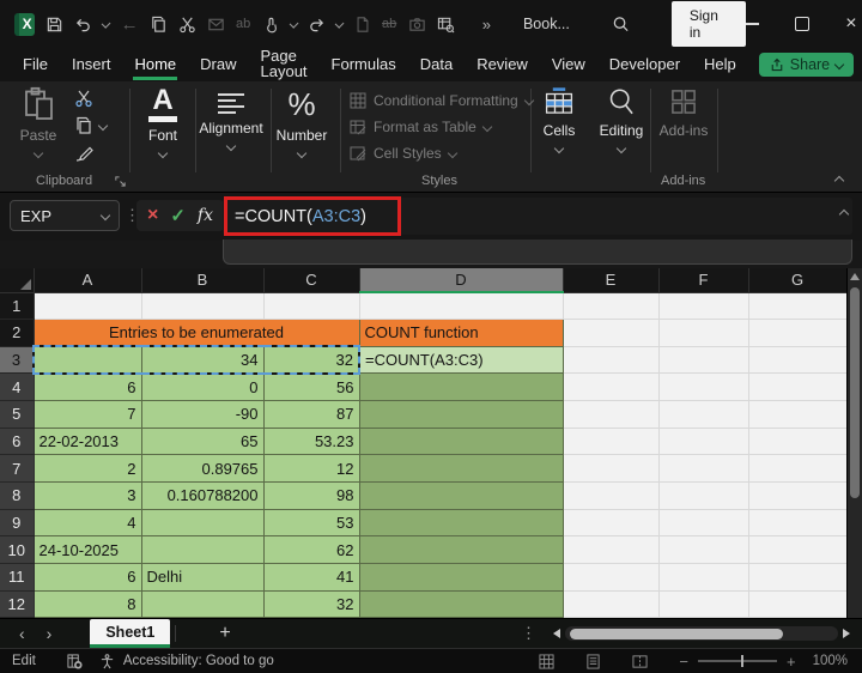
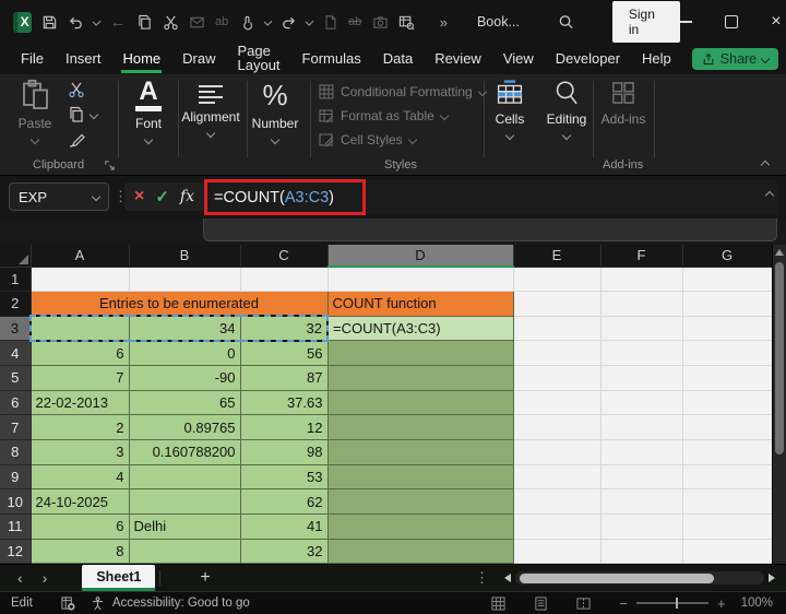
  X
  ←
  ab
  ab
  »
  Book...
  Sign in
  ×
  File
  Insert
  Home
  Draw
  Page Layout
  Formulas
  Data
  Review
  View
  Developer
  Help
  Share
  Paste
  Clipboard
  A
  Font
  Alignment
  %
  Number
  Conditional Formatting
  Format as Table
  Cell Styles
  Styles
  Cells
  Editing
  Add-ins
  Add-ins
  EXP
  ⋮
  ×
  ✓
  fx
  =COUNT(A3:C3)
  	A	B	C	D	E	F	G
  1
  2	Entries to be enumerated	COUNT function
  3		34	32	=COUNT(A3:C3)
  4	6	0	56
  5	7	-90	87
- 6	22-02-2013	65	53.23
+ 6	22-02-2013	65	37.63
  7	2	0.89765	12
  8	3	0.160788200	98
  9	4		53
  10	24-10-2025		62
  11	6	Delhi	41
  12	8		32
  ‹
  ›
  Sheet1
  +
  ⋮
  Edit
  Accessibility: Good to go
  −
  +
  100%
